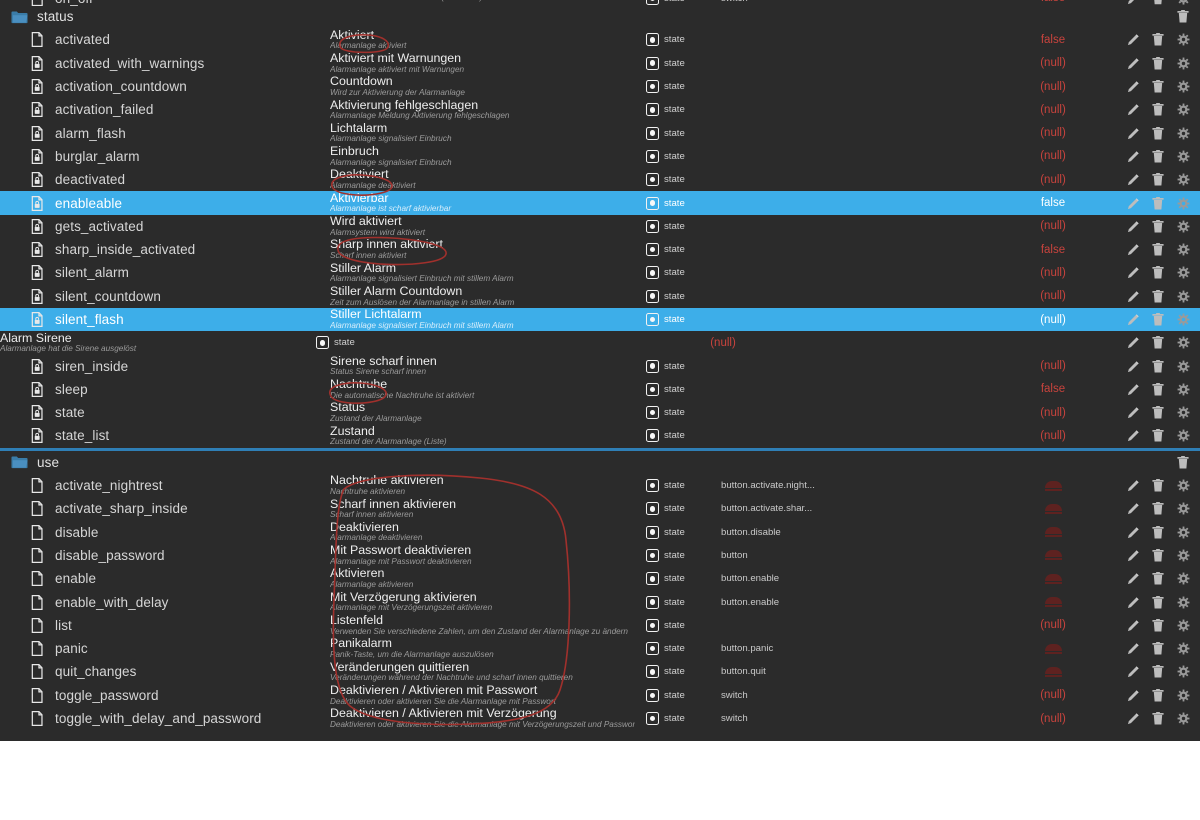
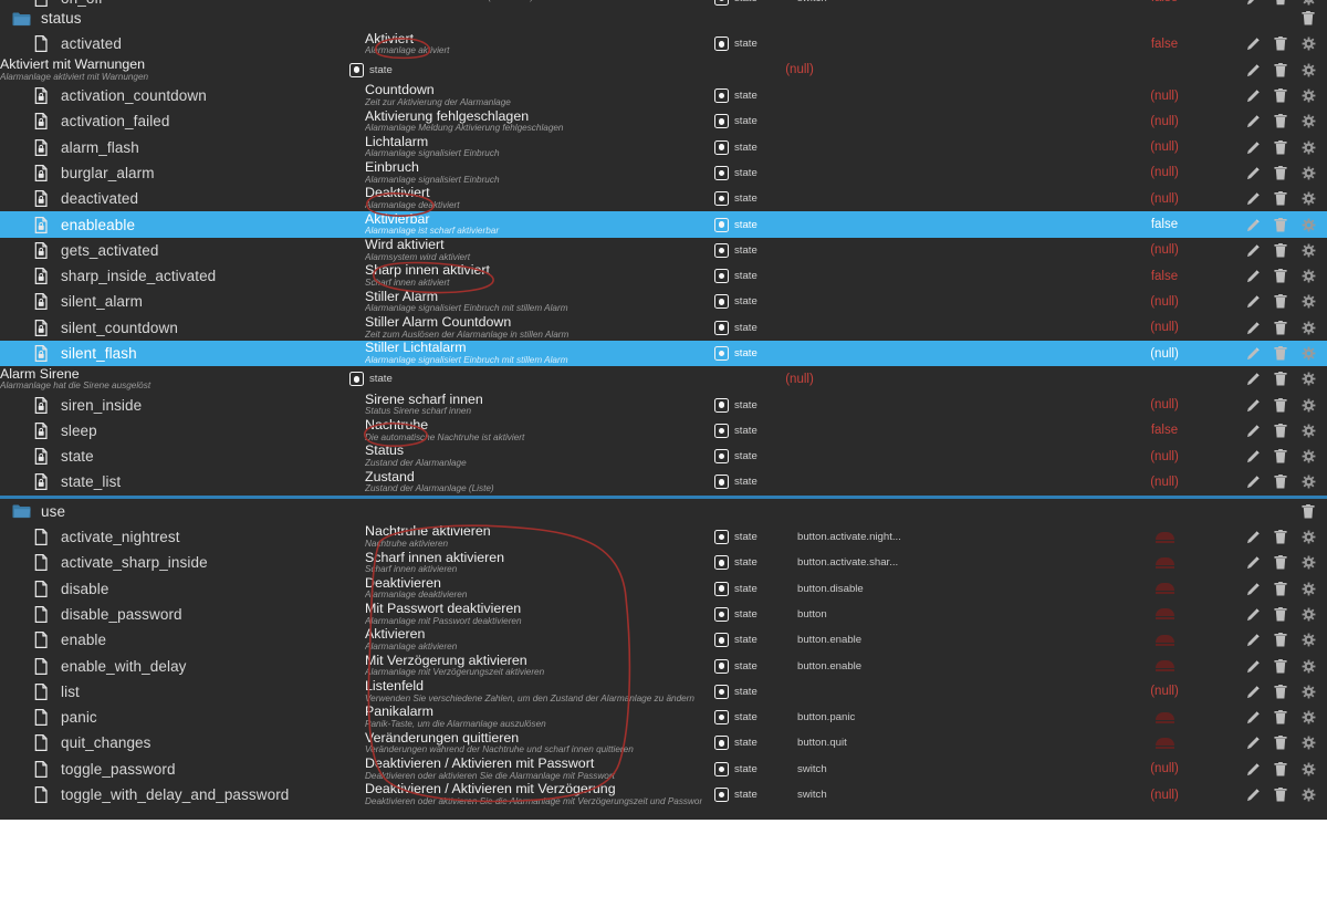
  status
  activated
  Alrmanlage akiviert
  state
  false
- activated_with_warnings
  Aktiviert mit Warnungen
  Alarmanlage aktiviert mit Warnungen
  state
  (null)
  activation_countdown
  Countdown
- Wird zur Aktivierung der Alarmanlage
+ Zeit zur Aktivierung der Alarmanlage
  state
  (null)
  activation_failed
  Aktivierung fehlgeschlagen
  Alarmanlage Meldung Aktivierung fehlgeschlagen
  state
  (null)
  alarm_flash
  Lichtalarm
  Alarmanlage signalisiert Einbruch
  state
  (null)
  burglar_alarm
  Einbruch
  Alarmanlage signalisiert Einbruch
  state
  (null)
  deactivated
  Alarmanlage deaktiviert
  state
  (null)
  enableable
  Aktivierbar
  Alarmanlage ist scharf aktivierbar
  state
  false
  gets_activated
  Wird aktiviert
  Alarmsystem wird aktiviert
  state
  (null)
  sharp_inside_activated
  Sharp innen aktivirt
  Scarf innen aktiviert
  state
  false
  silent_alarm
  Stiller Alarm
  Alarmanlage signalisiert Einbruch mit stillem Alarm
  state
  (null)
  silent_countdown
  Stiller Alarm Countdown
  Zeit zum Auslösen der Alarmanlage in stillen Alarm
  state
  (null)
  silent_flash
  Stiller Lichtalarm
  Alarmanlage signalisiert Einbruch mit stillem Alarm
  state
  (null)
  Alarm Sirene
  Alarmanlage hat die Sirene ausgelöst
  state
  (null)
  siren_inside
  Sirene scharf innen
  Status Sirene scharf innen
  state
  (null)
  sleep
  Die automatisce Nachtruhe ist aktiviert
  state
  false
  state
  Status
  Zustand der Alarmanlage
  state
  (null)
  state_list
  Zustand
  Zustand der Alarmanlage (Liste)
  state
  (null)
  use
  activate_nightrest
  Nachthe aktivieren
  Nahtruhe aktivieren
  state
  button.activate.night...
  activate_sharp_inside
  Scharf innen aktivieren
  Sharf innen aktivieren
  state
  button.activate.shar...
  disable
  Deaktivieren
  Aarmanlage deaktivieren
  state
  button.disable
  disable_password
  it Passwort deaktivieren
  Alarmanlage mit Passwort deaktivieren
  state
  button
  enable
  ktivieren
  Alarmanlage aktivieren
  state
  button.enable
  enable_with_delay
  Mit Verzögerung aktivieren
  Alarmanlage mit Verzögerungszeit aktivieren
  state
  button.enable
  list
  istenfeld
  Verwenden Sie verschiedene Zahlen, um den Zustand der Alarmanlage zu ändern
  state
  (null)
  panic
  anikalarm
  Panik-Taste, um die Alarmanlage auszulösen
  state
  button.panic
  quit_changes
  Veränderungen quittieren
  Vränderungen während der Nachtruhe und scharf innen quittieren
  state
  button.quit
  toggle_password
  Deaktivieren / Aktivieren mit Passwort
  Deaktivieren oder aktivieren Sie die Alarmanlage mit Passwor
  state
  switch
  (null)
  toggle_with_delay_and_password
  Deaktvieren / Aktivieren mit Verzögerung
  Deaktivieren oder aktivianlage mit Verzögerungszeit und Passwor
  state
  switch
  (null)
